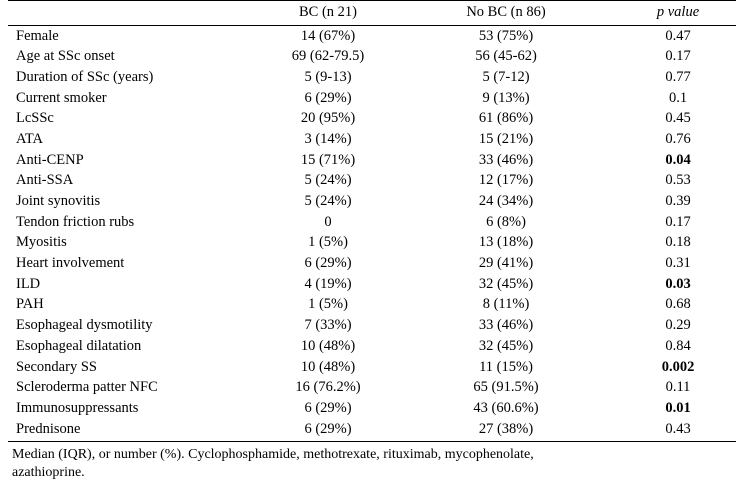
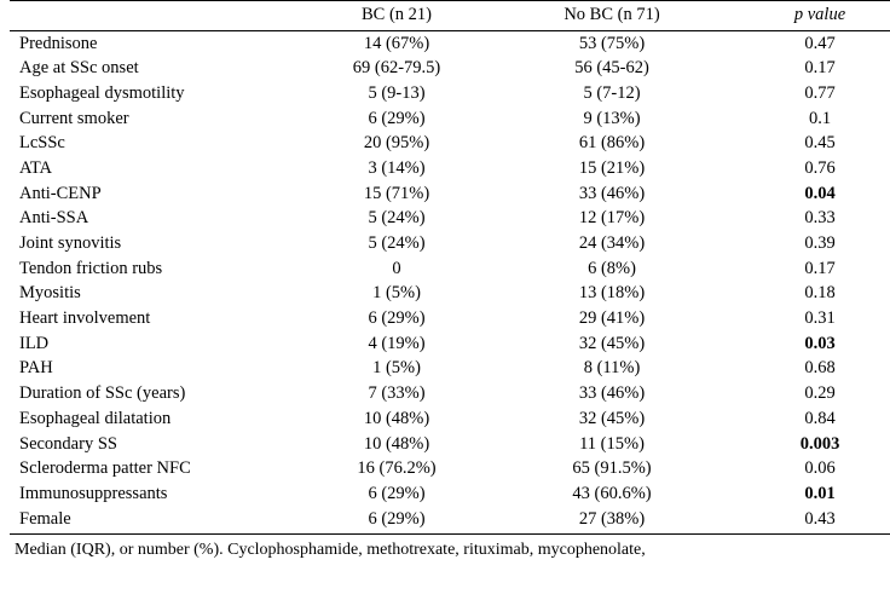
- 	BC (n 21)	No BC (n 86)	p value
+ 	BC (n 21)	No BC (n 71)	p value
- Female	14 (67%)	53 (75%)	0.47
+ Prednisone	14 (67%)	53 (75%)	0.47
  Age at SSc onset	69 (62-79.5)	56 (45-62)	0.17
- Duration of SSc (years)	5 (9-13)	5 (7-12)	0.77
+ Esophageal dysmotility	5 (9-13)	5 (7-12)	0.77
  Current smoker	6 (29%)	9 (13%)	0.1
  LcSSc	20 (95%)	61 (86%)	0.45
  ATA	3 (14%)	15 (21%)	0.76
  Anti-CENP	15 (71%)	33 (46%)	0.04
- Anti-SSA	5 (24%)	12 (17%)	0.53
+ Anti-SSA	5 (24%)	12 (17%)	0.33
  Joint synovitis	5 (24%)	24 (34%)	0.39
  Tendon friction rubs	0	6 (8%)	0.17
  Myositis	1 (5%)	13 (18%)	0.18
  Heart involvement	6 (29%)	29 (41%)	0.31
  ILD	4 (19%)	32 (45%)	0.03
  PAH	1 (5%)	8 (11%)	0.68
- Esophageal dysmotility	7 (33%)	33 (46%)	0.29
+ Duration of SSc (years)	7 (33%)	33 (46%)	0.29
  Esophageal dilatation	10 (48%)	32 (45%)	0.84
- Secondary SS	10 (48%)	11 (15%)	0.002
+ Secondary SS	10 (48%)	11 (15%)	0.003
- Scleroderma patter NFC	16 (76.2%)	65 (91.5%)	0.11
+ Scleroderma patter NFC	16 (76.2%)	65 (91.5%)	0.06
  Immunosuppressants	6 (29%)	43 (60.6%)	0.01
- Prednisone	6 (29%)	27 (38%)	0.43
+ Female	6 (29%)	27 (38%)	0.43
  Median (IQR), or number (%). Cyclophosphamide, methotrexate, rituximab, mycophenolate,
- azathioprine.
